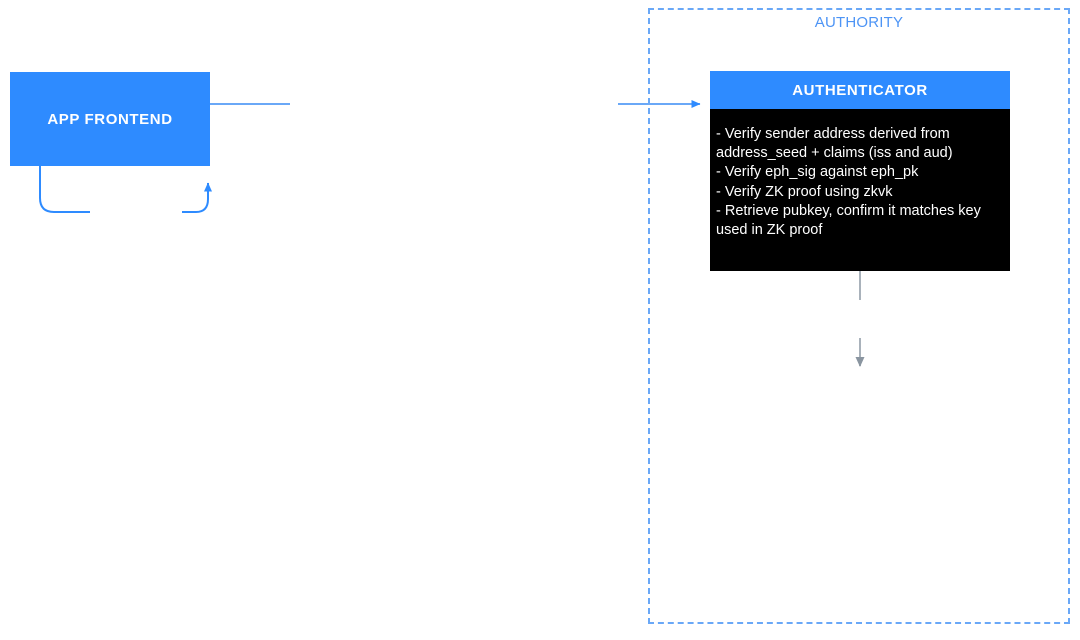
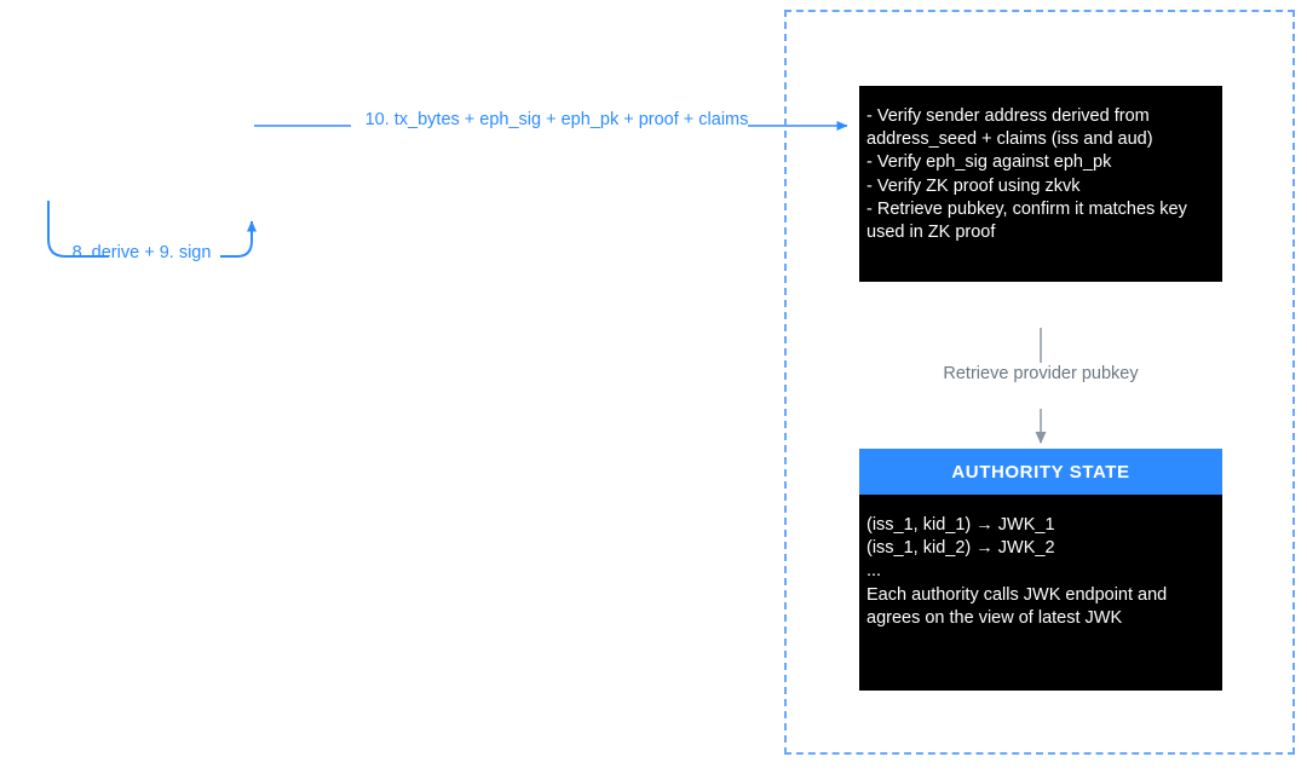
- AUTHORITY
- APP FRONTEND
- AUTHENTICATOR
  - Verify sender address derived from address_seed + claims (iss and aud)
  - Verify eph_sig against eph_pk
  - Verify ZK proof using zkvk
  - Retrieve pubkey, confirm it matches key used in ZK proof
+ AUTHORITY STATE
+ (iss_1, kid_1) → JWK_1
+ (iss_1, kid_2) → JWK_2
+ ...
+ Each authority calls JWK endpoint and agrees on the view of latest JWK
+ 10. tx_bytes + eph_sig + eph_pk + proof + claims
+ 8. derive + 9. sign
+ Retrieve provider pubkey
